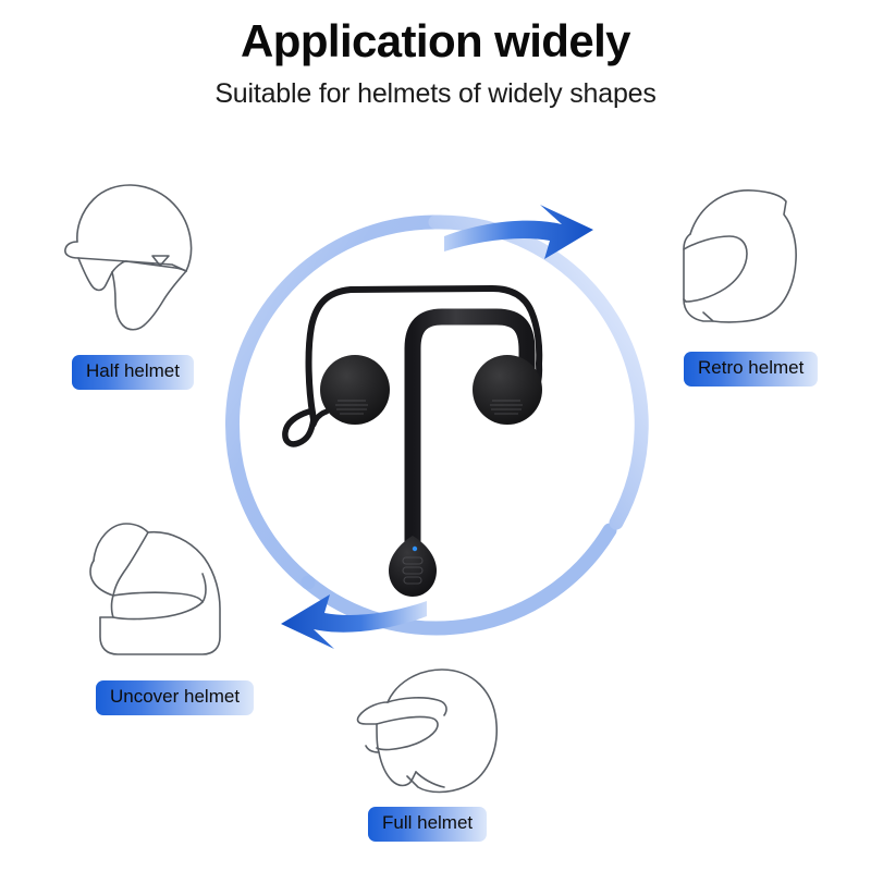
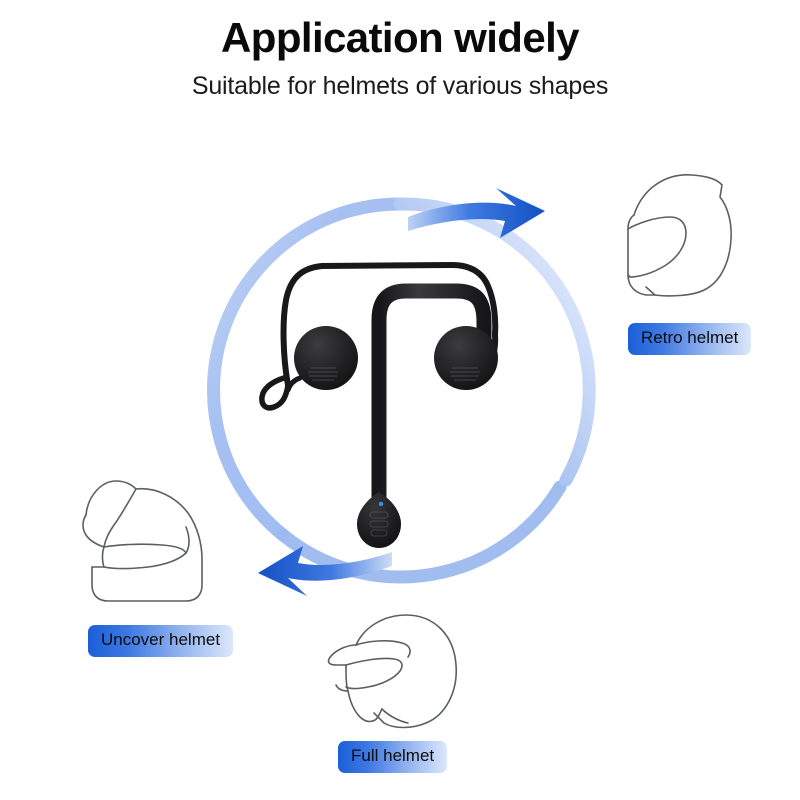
  Application widely
- Suitable for helmets of widely shapes
+ Suitable for helmets of various shapes
- Half helmet
  Retro helmet
  Uncover helmet
  Full helmet
